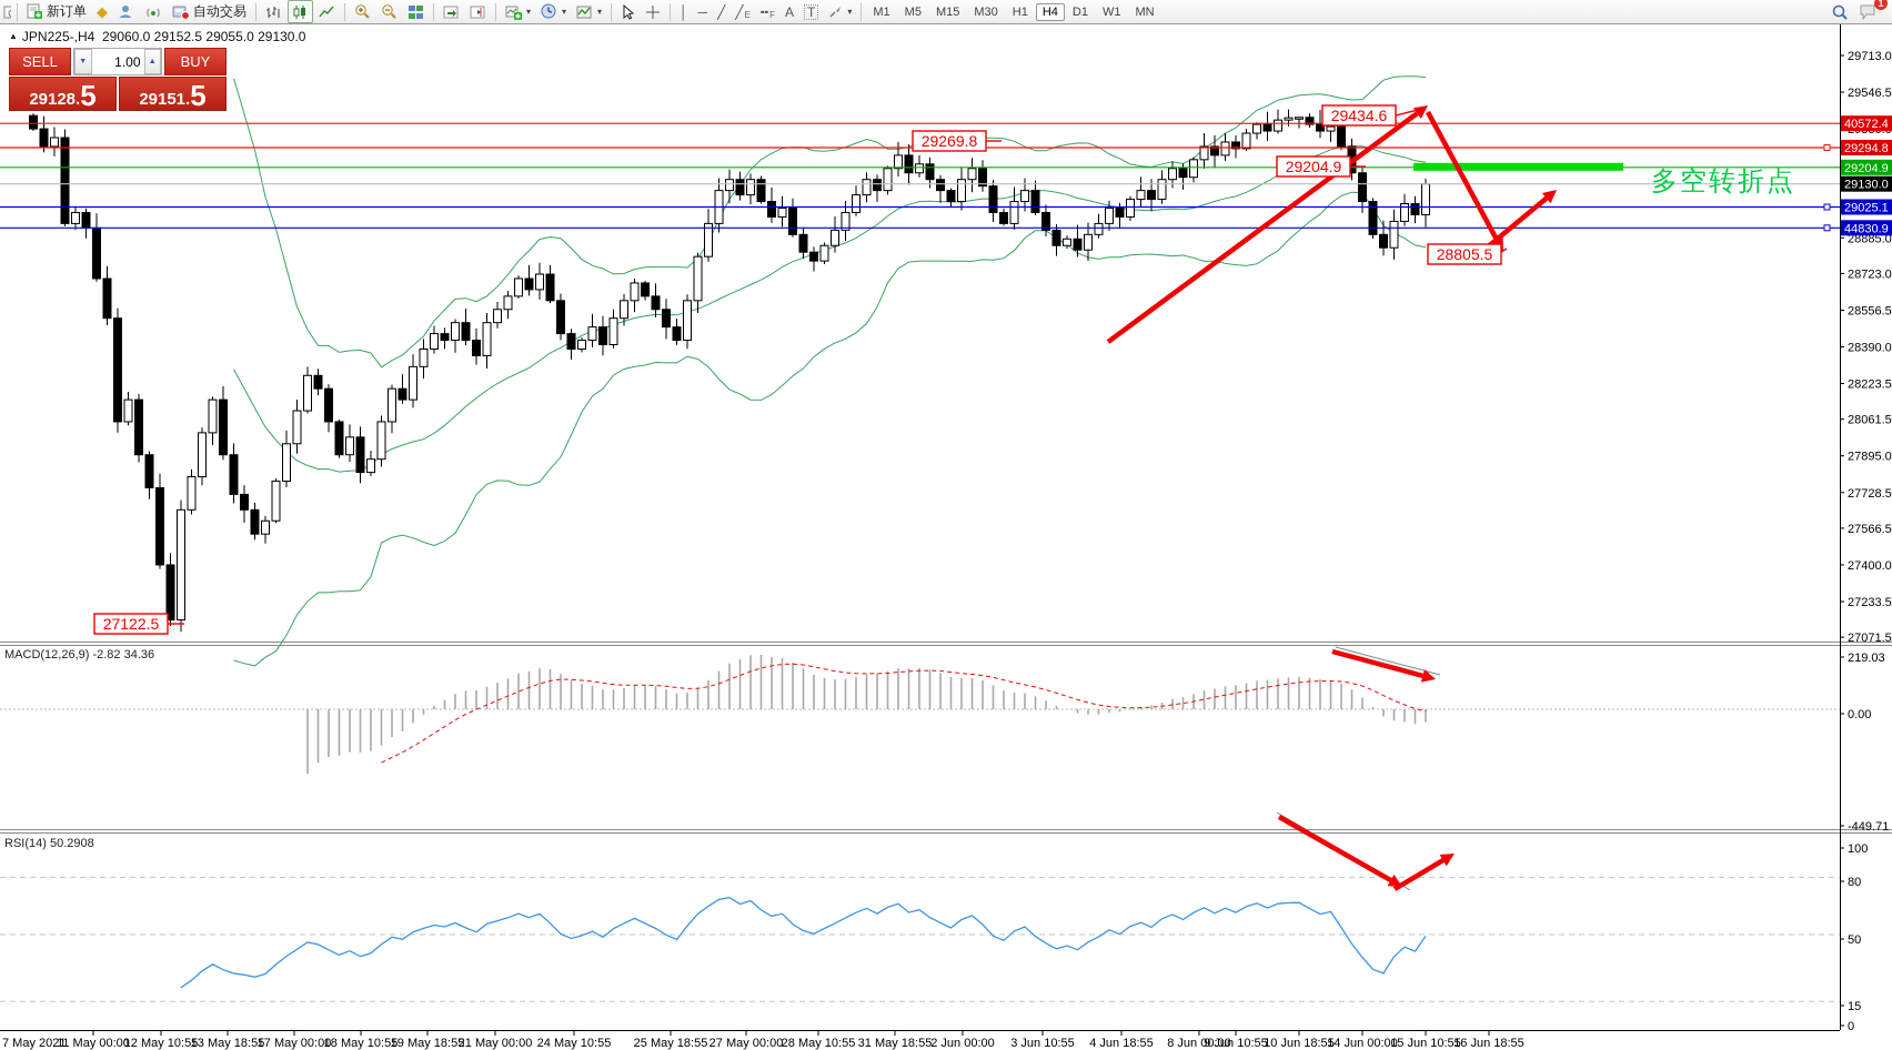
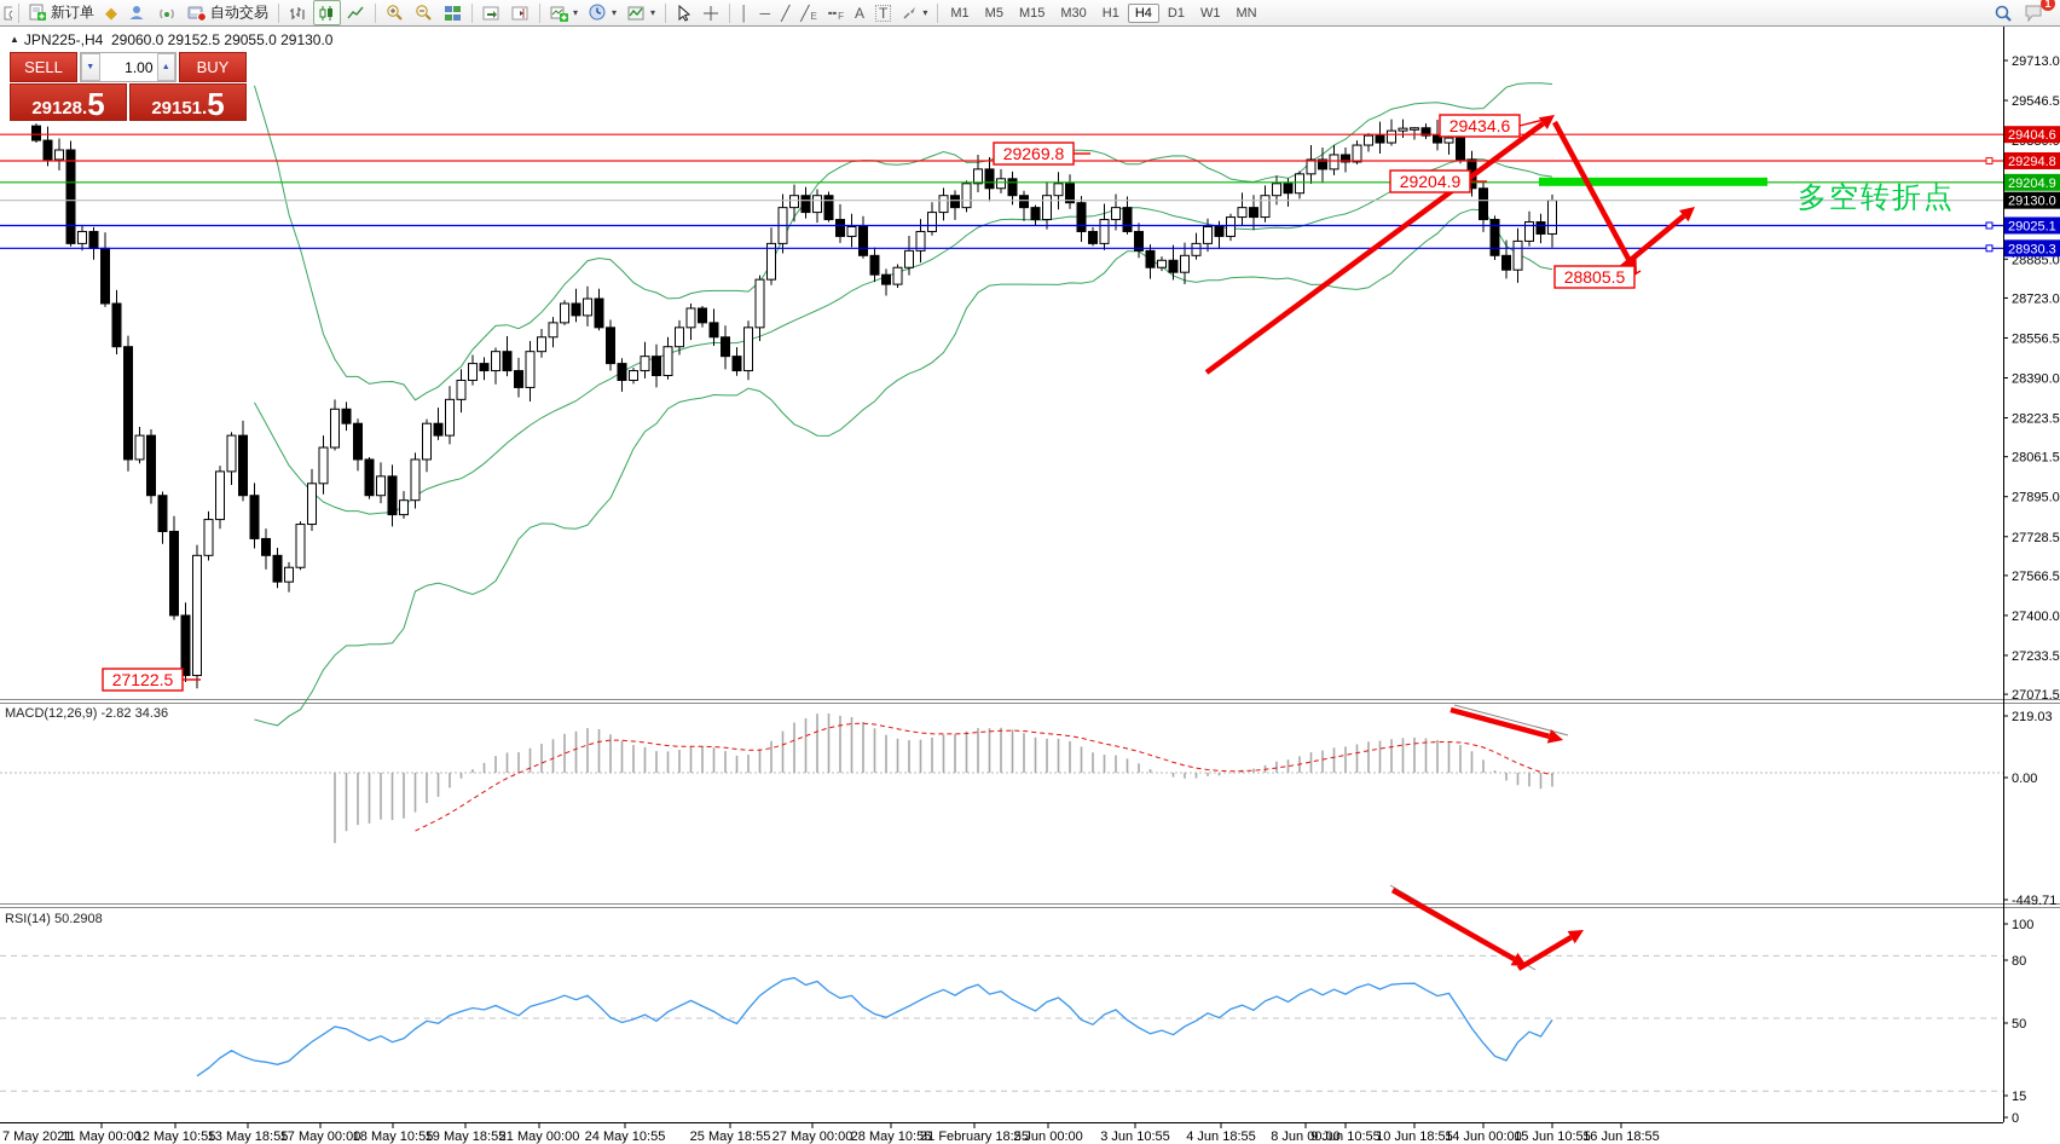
  新订单
  ◆
  自动交易
  ▾
  ▾
  ▾
  │
  ─
  ╱
  ╱
  E
  ╍
  F
  A
  T
  ▾
  M1
  M5
  M15
  M30
  H1
  H4
  D1
  W1
  MN
  1
  ▲ JPN225-,H4 29060.0 29152.5 29055.0 29130.0
  SELL
  1.00
  BUY
  29128.
  5
  29151.
  5
  MACD(12,26,9) -2.82 34.36
  RSI(14) 50.2908
  29713.0
  29546.5
  28885.0
  28723.0
  28556.5
  28390.0
  28223.5
  28061.5
  27895.0
  27728.5
  27566.5
  27400.0
  27233.5
  27071.5
- 40572.4
+ 29404.6
  29294.8
  29204.9
  29130.0
  29025.1
- 44830.9
+ 28930.3
  多空转折点
  219.03
  0.00
  -449.71
  100
  80
  50
  15
  0
  7 May 2021
  11 May 00:00
  12 May 10:55
  13 May 18:55
  17 May 00:00
  18 May 10:55
  19 May 18:55
  21 May 00:00
  24 May 10:55
  25 May 18:55
  27 May 00:00
  28 May 10:55
- 31 May 18:55
+ 31 February 18:55
  2 Jun 00:00
  3 Jun 10:55
  4 Jun 18:55
  8 Jun 00:00
  9 Jun 10:55
  10 Jun 18:55
  14 Jun 00:00
  15 Jun 10:55
  16 Jun 18:55
  29434.6
  29269.8
  29204.9
  28805.5
  27122.5
